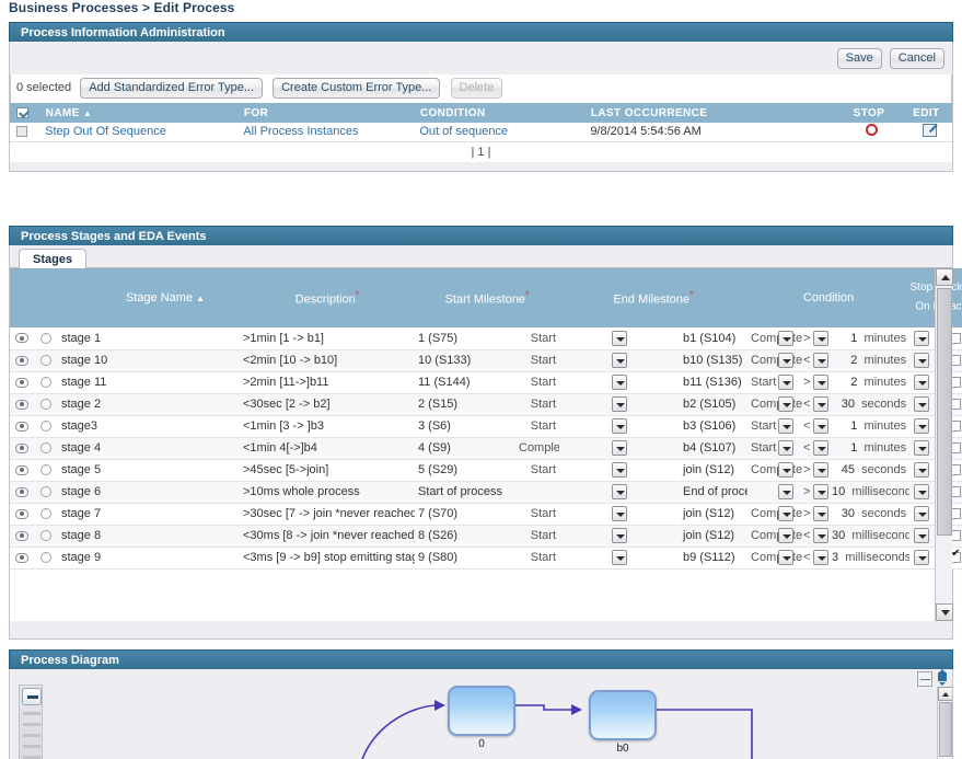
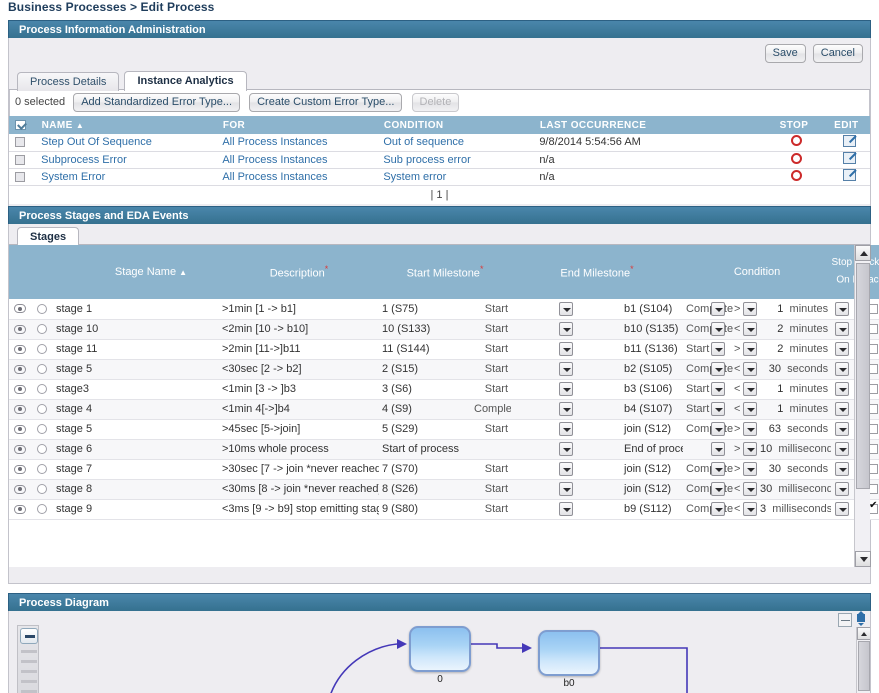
  Business Processes > Edit Process
  Process Information Administration
  Save Cancel
+ Process Details Instance Analytics
  0 selected Add Standardized Error Type... Create Custom Error Type... Delete
  	NAME ▲	FOR	CONDITION	LAST OCCURRENCE	STOP	EDIT
  	Step Out Of Sequence	All Process Instances	Out of sequence	9/8/2014 5:54:56 AM
+ 	Subprocess Error	All Process Instances	Sub process error	n/a
+ 	System Error	All Process Instances	System error	n/a
  | 1 |
  Process Stages and EDA Events
  Stages
  	Stage Name ▲	Description*	Start Milestone*	End Milestone*	Condition	Stopck Onac
  		stage 1	>1min [1 -> b1]	1 (S75)	Start		b1 (S104)	Comte		>	1 minutes
  		stage 10	<2min [10 -> b10]	10 (S133)	Start		b10 (S135)	Comte		<	2 minutes
  		stage 11	>2min [11->]b11	11 (S144)	Start		b11 (S136)	Start		>	2 minutes
- 		stage 2	<30sec [2 -> b2]	2 (S15)	Start		b2 (S105)	Comte		<	30 seconds
+ 		stage 5	<30sec [2 -> b2]	2 (S15)	Start		b2 (S105)	Comte		<	30 seconds
  		stage3	<1min [3 -> ]b3	3 (S6)	Start		b3 (S106)	Start		<	1 minutes
  		stage 4	<1min 4[->]b4	4 (S9)	Comple		b4 (S107)	Start		<	1 minutes
- 		stage 5	>45sec [5->join]	5 (S29)	Start		join (S12)	Comte		>	45 seconds
+ 		stage 5	>45sec [5->join]	5 (S29)	Start		join (S12)	Comte		>	63 seconds
  		stage 6	>10ms whole process	Start of process			End of proc			>	10 millisecond
  		stage 7	>30sec [7 -> join *never reached	7 (S70)	Start		join (S12)	Comte		>	30 seconds
  		stage 8	<30ms [8 -> join *never reached	8 (S26)	Start		join (S12)	Comte		<	30 millisecond
  		stage 9	<3ms [9 -> b9] stop emitting sta	9 (S80)	Start		b9 (S112)	Comte		<	3 milliseconds
  Process Diagram
  0
  b0
